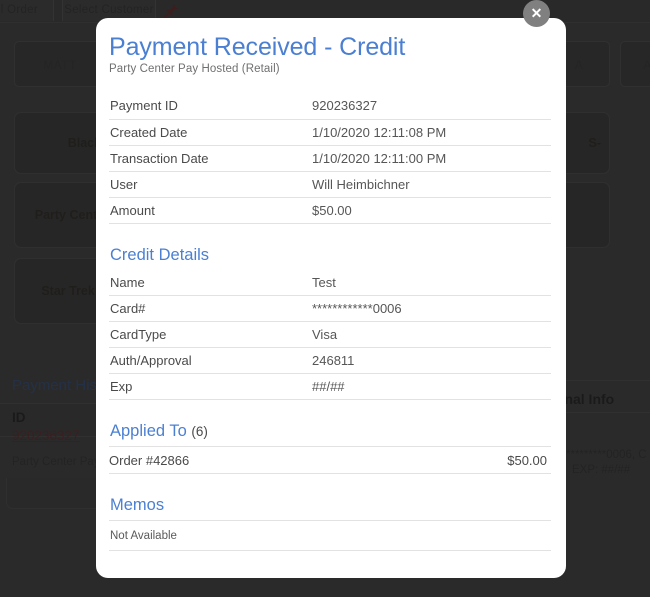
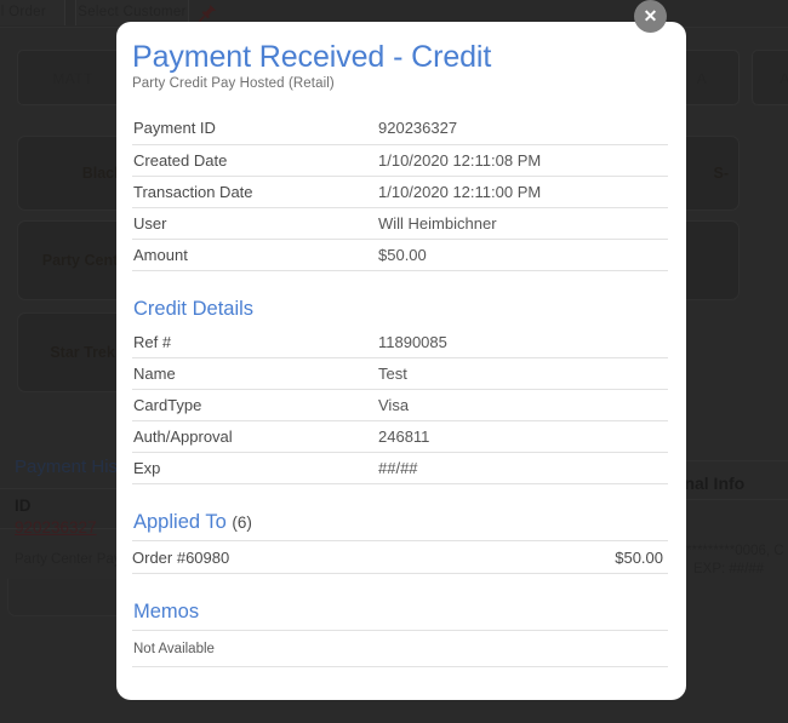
  Payment His
  nal Info
  Payment Received - Credit
- Party Center Pay Hosted (Retail)
+ Party Credit Pay Hosted (Retail)
  Payment ID	920236327
  Created Date	1/10/2020 12:11:08 PM
  Transaction Date	1/10/2020 12:11:00 PM
  User	Will Heimbichner
  Amount	$50.00
  Credit Details
+ Ref #	11890085
  Name	Test
- Card#	************0006
  CardType	Visa
  Auth/Approval	246811
  Exp	##/##
  Applied To (6)
- Order #42866	$50.00
+ Order #60980	$50.00
  Memos
  Not Available
  ✕
